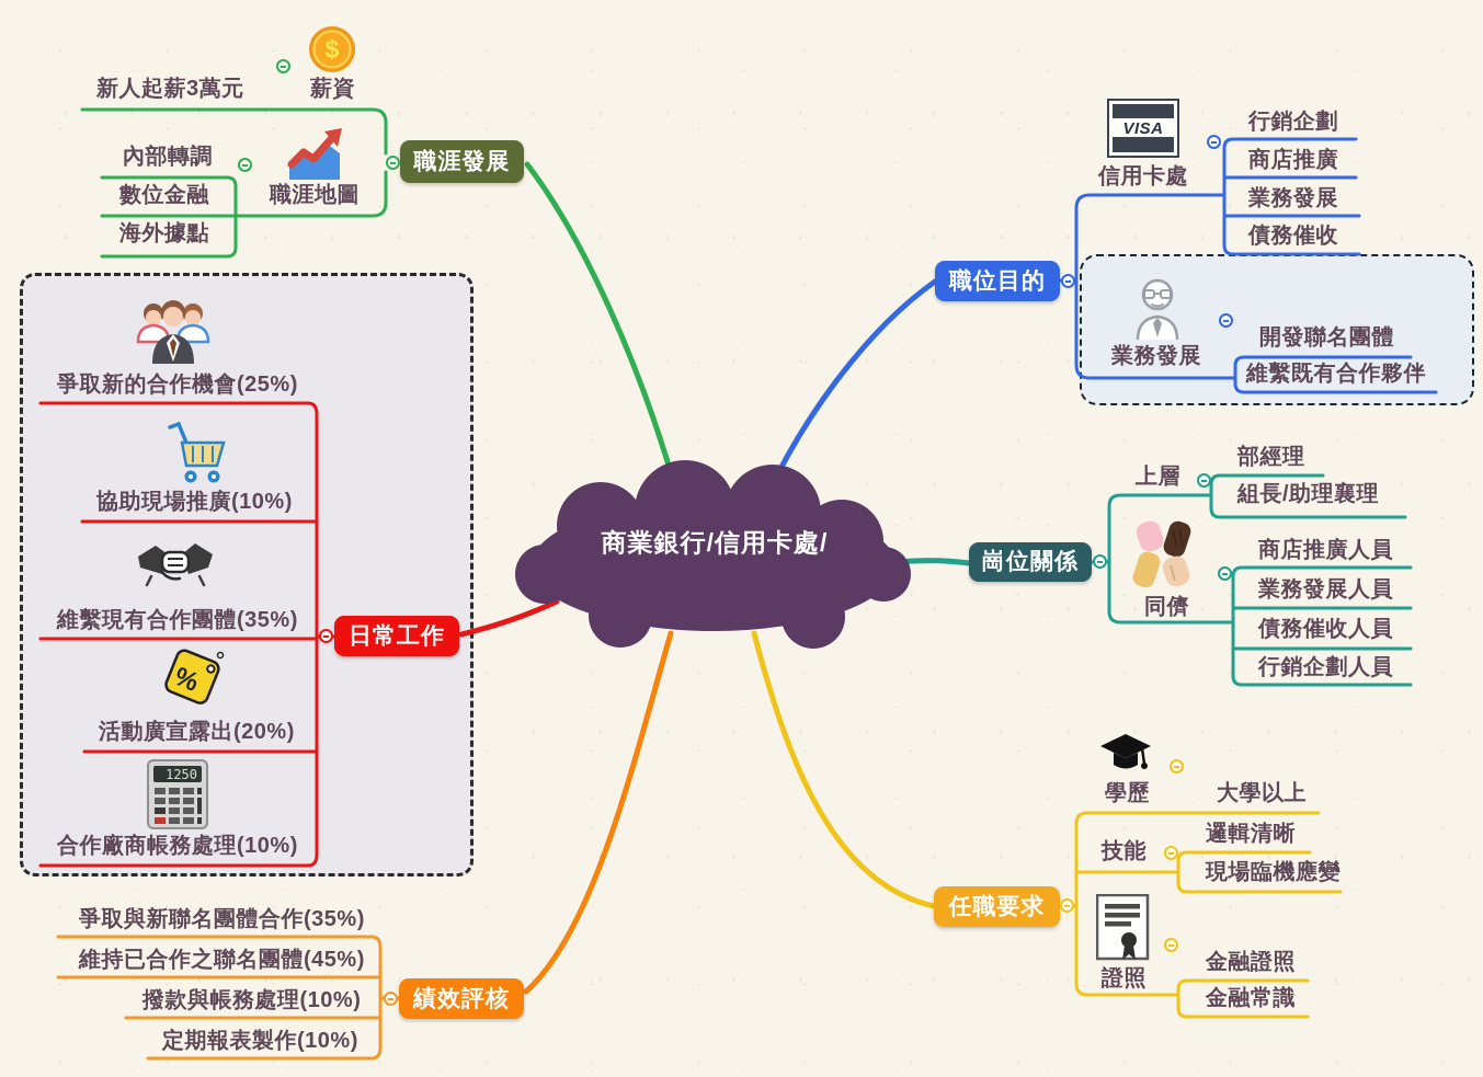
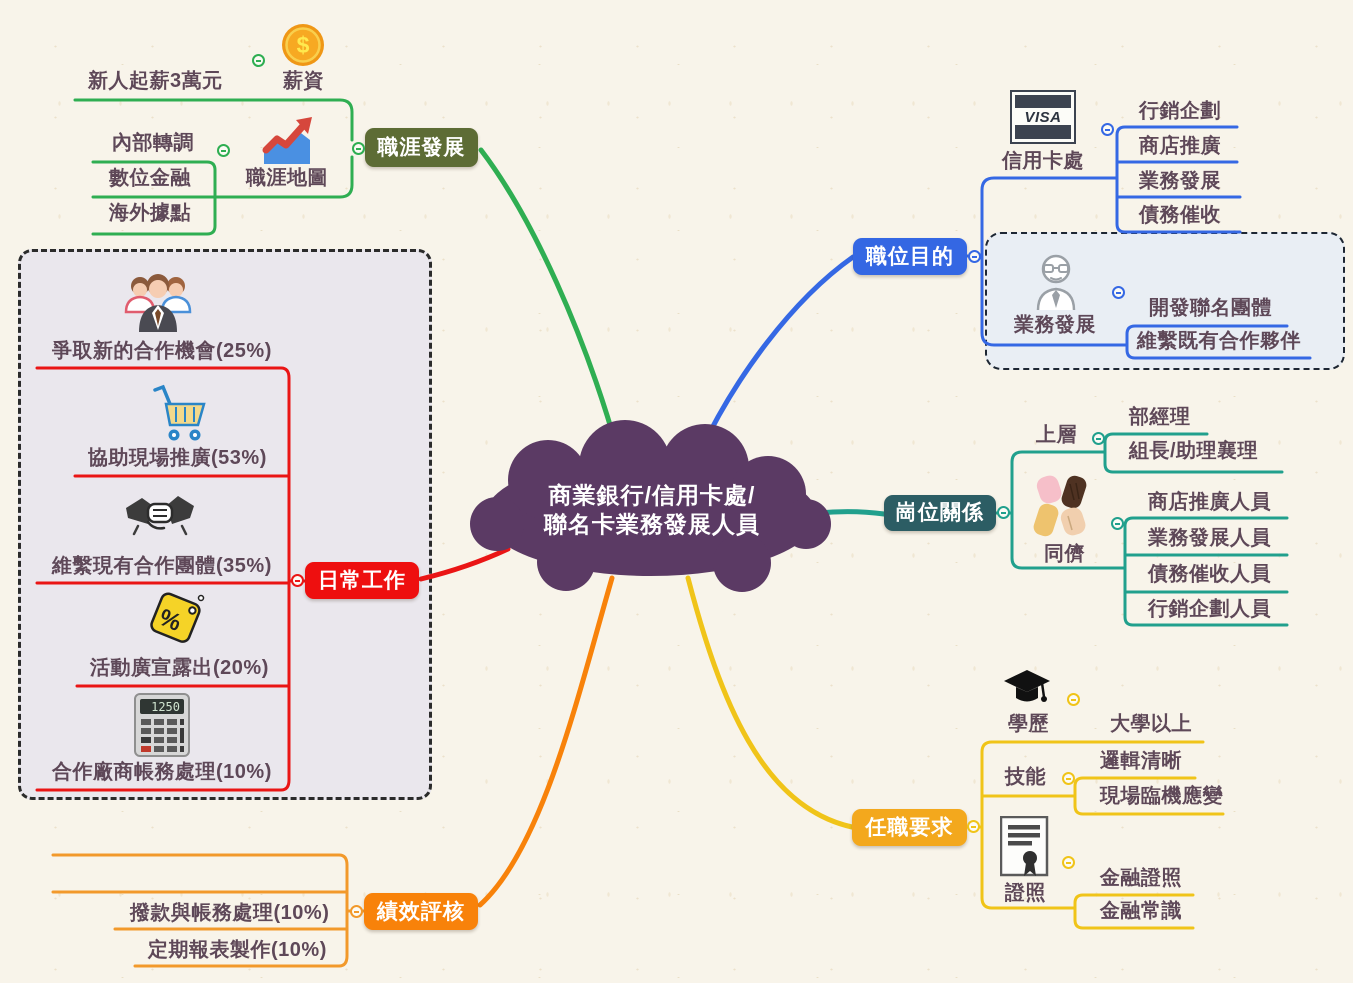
  商業銀行/信用卡處/
+ 聯名卡業務發展人員
  職涯發展
  $
  薪資
  新人起薪3萬元
  職涯地圖
  內部轉調
  數位金融
  海外據點
  職位目的
  VISA
  信用卡處
  行銷企劃
  商店推廣
  業務發展
  債務催收
  業務發展
  開發聯名團體
  維繫既有合作夥伴
  崗位關係
  上層
  部經理
  組長/助理襄理
  同儕
  商店推廣人員
  業務發展人員
  債務催收人員
  行銷企劃人員
  任職要求
  學歷
  大學以上
  技能
  邏輯清晰
  現場臨機應變
  證照
  金融證照
  金融常識
  績效評核
- 爭取與新聯名團體合作(35%)
- 維持已合作之聯名團體(45%)
  撥款與帳務處理(10%)
  定期報表製作(10%)
  日常工作
  爭取新的合作機會(25%)
- 協助現場推廣(10%)
+ 協助現場推廣(53%)
  維繫現有合作團體(35%)
  活動廣宣露出(20%)
  1250
  合作廠商帳務處理(10%)
